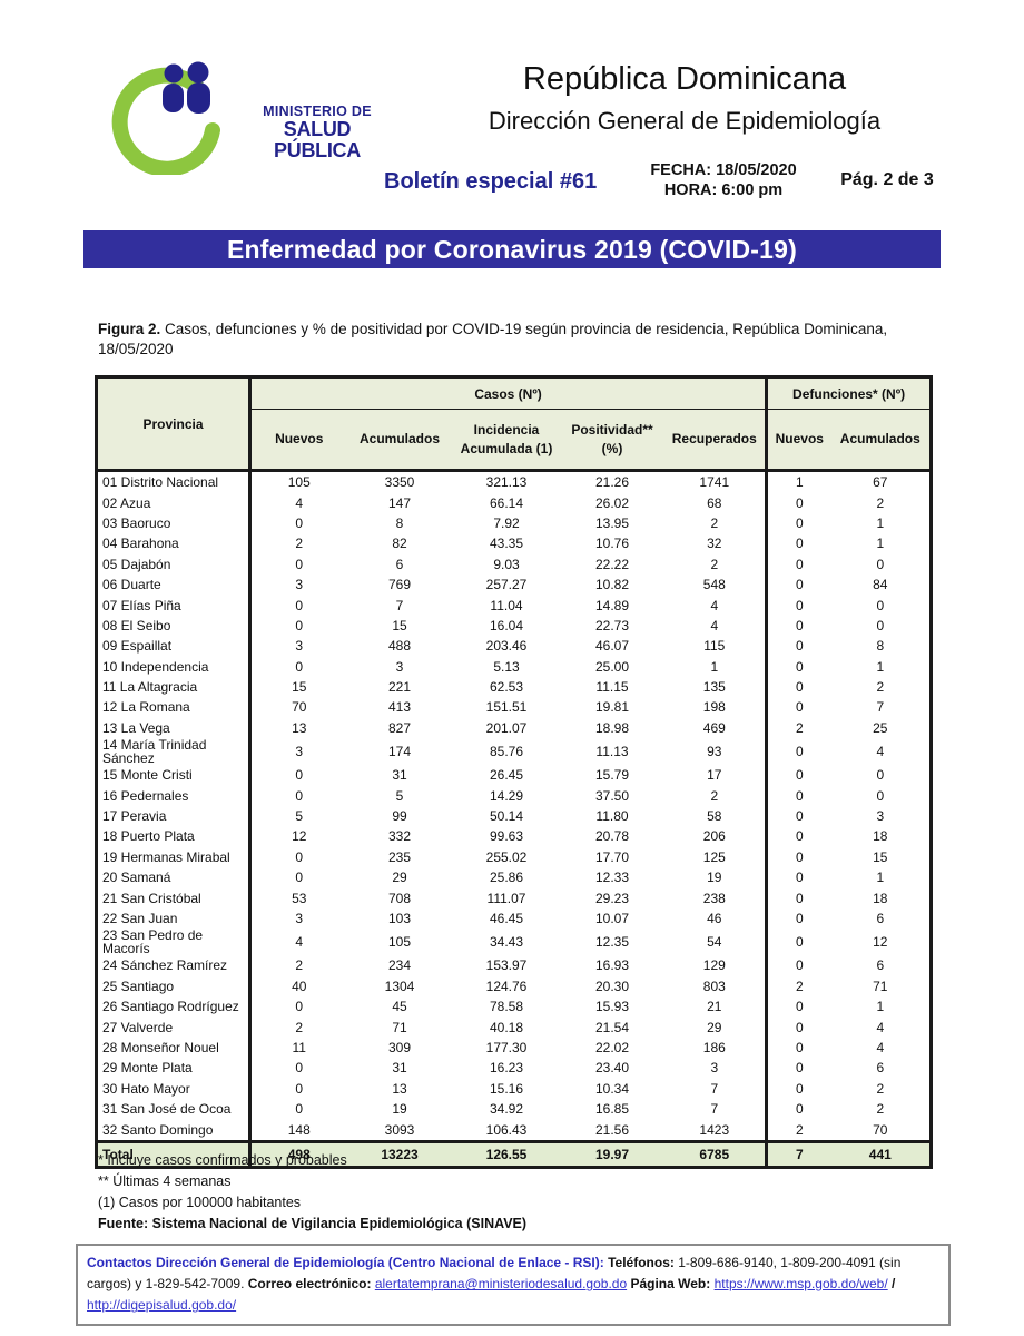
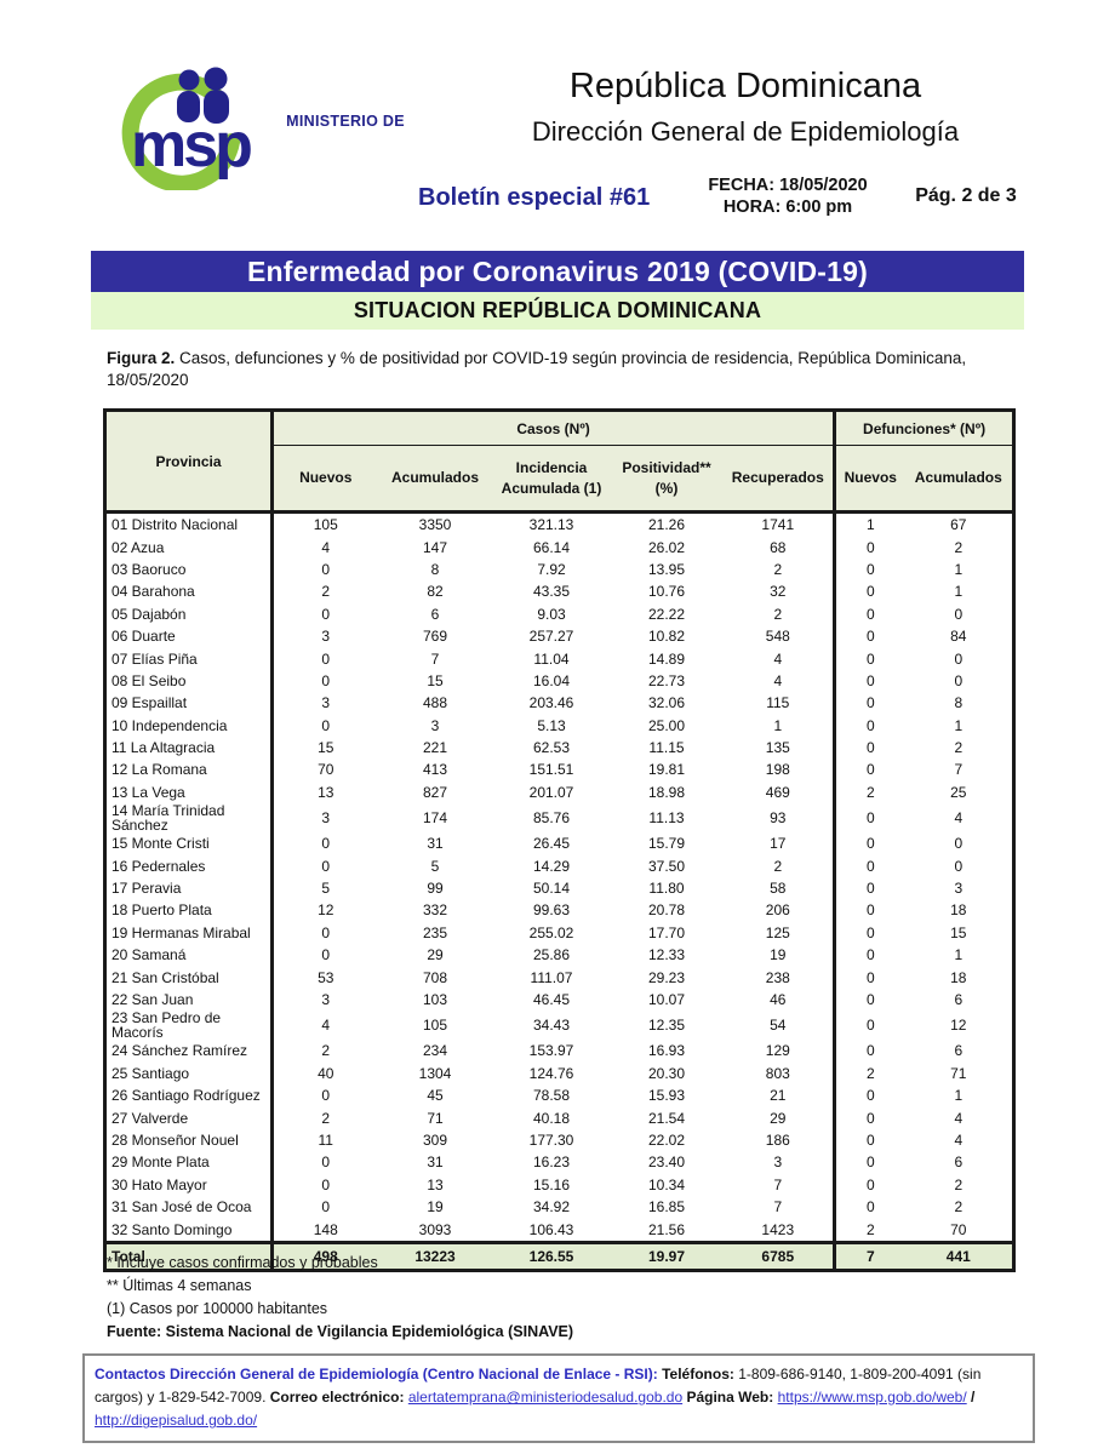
+ msp
  MINISTERIO DE
- SALUD PÚBLICA
  República Dominicana
  Dirección General de Epidemiología
  Boletín especial #61
  FECHA: 18/05/2020
  HORA: 6:00 pm
  Pág. 2 de 3
  Enfermedad por Coronavirus 2019 (COVID-19)
+ SITUACION REPÚBLICA DOMINICANA
  Figura 2. Casos, defunciones y % de positividad por COVID-19 según provincia de residencia, República Dominicana, 18/05/2020
  Provincia	Casos (Nº)	Defunciones* (Nº)
  Nuevos	Acumulados	Incidencia Acumulada (1)	Positividad** (%)	Recuperados	Nuevos	Acumulados
  01 Distrito Nacional	105	3350	321.13	21.26	1741	1	67
  02 Azua	4	147	66.14	26.02	68	0	2
  03 Baoruco	0	8	7.92	13.95	2	0	1
  04 Barahona	2	82	43.35	10.76	32	0	1
  05 Dajabón	0	6	9.03	22.22	2	0	0
  06 Duarte	3	769	257.27	10.82	548	0	84
  07 Elías Piña	0	7	11.04	14.89	4	0	0
  08 El Seibo	0	15	16.04	22.73	4	0	0
- 09 Espaillat	3	488	203.46	46.07	115	0	8
+ 09 Espaillat	3	488	203.46	32.06	115	0	8
  10 Independencia	0	3	5.13	25.00	1	0	1
  11 La Altagracia	15	221	62.53	11.15	135	0	2
  12 La Romana	70	413	151.51	19.81	198	0	7
  13 La Vega	13	827	201.07	18.98	469	2	25
  14 María Trinidad Sánchez	3	174	85.76	11.13	93	0	4
  15 Monte Cristi	0	31	26.45	15.79	17	0	0
  16 Pedernales	0	5	14.29	37.50	2	0	0
  17 Peravia	5	99	50.14	11.80	58	0	3
  18 Puerto Plata	12	332	99.63	20.78	206	0	18
  19 Hermanas Mirabal	0	235	255.02	17.70	125	0	15
  20 Samaná	0	29	25.86	12.33	19	0	1
  21 San Cristóbal	53	708	111.07	29.23	238	0	18
  22 San Juan	3	103	46.45	10.07	46	0	6
  23 San Pedro de Macorís	4	105	34.43	12.35	54	0	12
  24 Sánchez Ramírez	2	234	153.97	16.93	129	0	6
  25 Santiago	40	1304	124.76	20.30	803	2	71
  26 Santiago Rodríguez	0	45	78.58	15.93	21	0	1
  27 Valverde	2	71	40.18	21.54	29	0	4
  28 Monseñor Nouel	11	309	177.30	22.02	186	0	4
  29 Monte Plata	0	31	16.23	23.40	3	0	6
  30 Hato Mayor	0	13	15.16	10.34	7	0	2
  31 San José de Ocoa	0	19	34.92	16.85	7	0	2
  32 Santo Domingo	148	3093	106.43	21.56	1423	2	70
  Total	498	13223	126.55	19.97	6785	7	441
  * Incluye casos confirmados y probables
  ** Últimas 4 semanas
  (1) Casos por 100000 habitantes
  Fuente: Sistema Nacional de Vigilancia Epidemiológica (SINAVE)
  Contactos Dirección General de Epidemiología (Centro Nacional de Enlace - RSI): Teléfonos: 1-809-686-9140, 1-809-200-4091 (sin cargos) y 1-829-542-7009. Correo electrónico: alertatemprana@ministeriodesalud.gob.do Página Web: https://www.msp.gob.do/web/ / http://digepisalud.gob.do/
